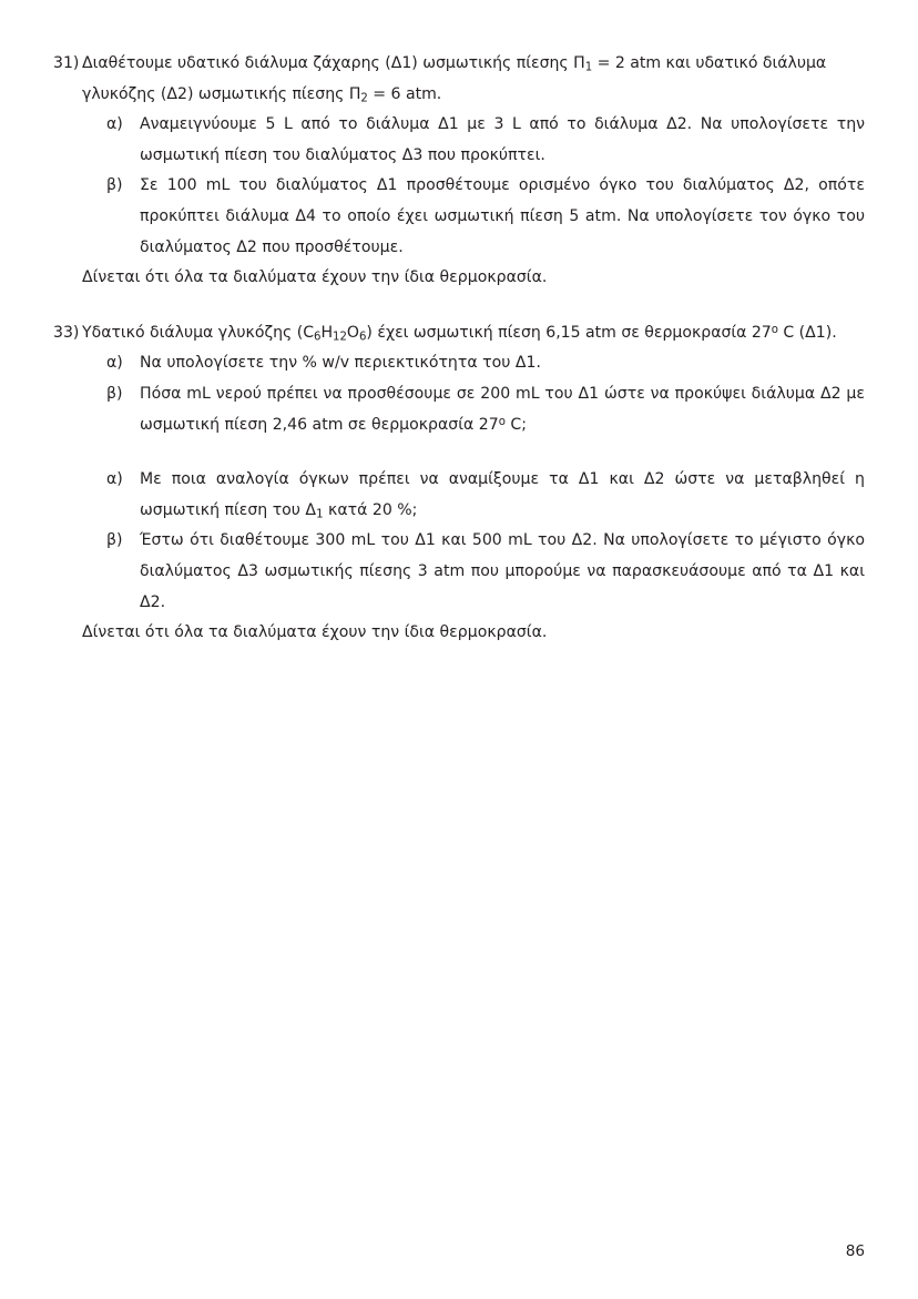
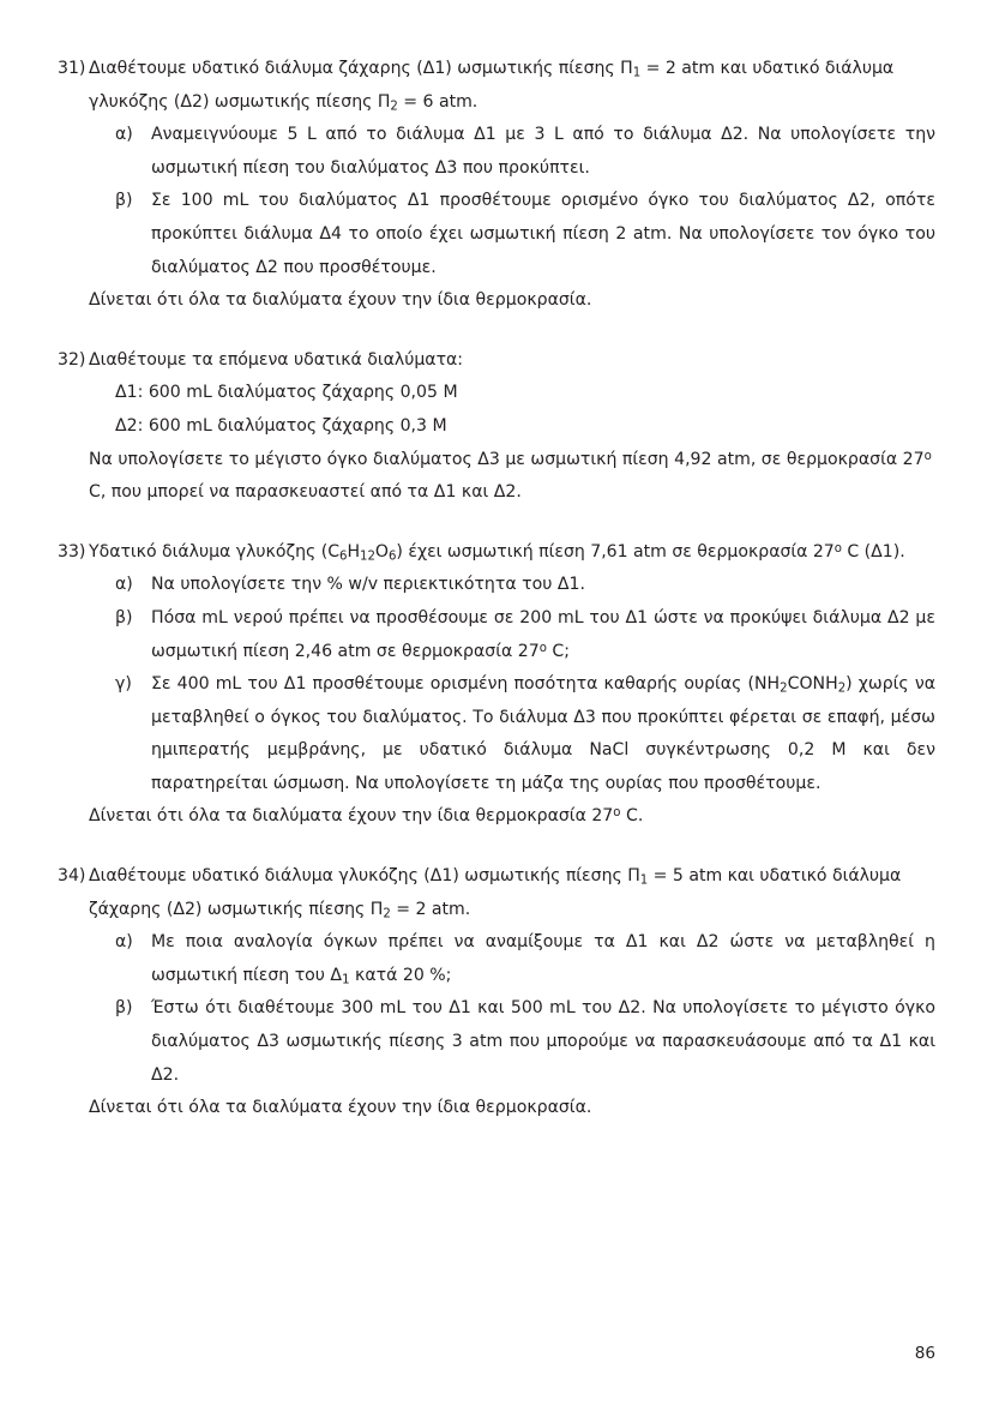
  31)
  Διαθέτουμε υδατικό διάλυμα ζάχαρης (Δ1) ωσμωτικής πίεσης Π1 = 2 atm και υδατικό διάλυμα γλυκόζης (Δ2) ωσμωτικής πίεσης Π2 = 6 atm.
  α)
  Αναμειγνύουμε 5 L από το διάλυμα Δ1 με 3 L από το διάλυμα Δ2. Να υπολογίσετε την ωσμωτική πίεση του διαλύματος Δ3 που προκύπτει.
  β)
- Σε 100 mL του διαλύματος Δ1 προσθέτουμε ορισμένο όγκο του διαλύματος Δ2, οπότε προκύπτει διάλυμα Δ4 το οποίο έχει ωσμωτική πίεση 5 atm. Να υπολογίσετε τον όγκο του διαλύματος Δ2 που προσθέτουμε.
+ Σε 100 mL του διαλύματος Δ1 προσθέτουμε ορισμένο όγκο του διαλύματος Δ2, οπότε προκύπτει διάλυμα Δ4 το οποίο έχει ωσμωτική πίεση 2 atm. Να υπολογίσετε τον όγκο του διαλύματος Δ2 που προσθέτουμε.
  Δίνεται ότι όλα τα διαλύματα έχουν την ίδια θερμοκρασία.
+ 32)
+ Διαθέτουμε τα επόμενα υδατικά διαλύματα:
+ Δ1: 600 mL διαλύματος ζάχαρης 0,05 M
+ Δ2: 600 mL διαλύματος ζάχαρης 0,3 M
+ Να υπολογίσετε το μέγιστο όγκο διαλύματος Δ3 με ωσμωτική πίεση 4,92 atm, σε θερμοκρασία 27o C, που μπορεί να παρασκευαστεί από τα Δ1 και Δ2.
  33)
- Υδατικό διάλυμα γλυκόζης (C6H12O6) έχει ωσμωτική πίεση 6,15 atm σε θερμοκρασία 27o C (Δ1).
+ Υδατικό διάλυμα γλυκόζης (C6H12O6) έχει ωσμωτική πίεση 7,61 atm σε θερμοκρασία 27o C (Δ1).
  α)
  Να υπολογίσετε την % w/v περιεκτικότητα του Δ1.
  β)
  Πόσα mL νερού πρέπει να προσθέσουμε σε 200 mL του Δ1 ώστε να προκύψει διάλυμα Δ2 με ωσμωτική πίεση 2,46 atm σε θερμοκρασία 27o C;
+ γ)
+ Σε 400 mL του Δ1 προσθέτουμε ορισμένη ποσότητα καθαρής ουρίας (NH2CONH2) χωρίς να μεταβληθεί ο όγκος του διαλύματος. Το διάλυμα Δ3 που προκύπτει φέρεται σε επαφή, μέσω ημιπερατής μεμβράνης, με υδατικό διάλυμα NaCl συγκέντρωσης 0,2 M και δεν παρατηρείται ώσμωση. Να υπολογίσετε τη μάζα της ουρίας που προσθέτουμε.
+ Δίνεται ότι όλα τα διαλύματα έχουν την ίδια θερμοκρασία 27o C.
+ 34)
+ Διαθέτουμε υδατικό διάλυμα γλυκόζης (Δ1) ωσμωτικής πίεσης Π1 = 5 atm και υδατικό διάλυμα ζάχαρης (Δ2) ωσμωτικής πίεσης Π2 = 2 atm.
  α)
  Με ποια αναλογία όγκων πρέπει να αναμίξουμε τα Δ1 και Δ2 ώστε να μεταβληθεί η ωσμωτική πίεση του Δ1 κατά 20 %;
  β)
  Έστω ότι διαθέτουμε 300 mL του Δ1 και 500 mL του Δ2. Να υπολογίσετε το μέγιστο όγκο διαλύματος Δ3 ωσμωτικής πίεσης 3 atm που μπορούμε να παρασκευάσουμε από τα Δ1 και Δ2.
  Δίνεται ότι όλα τα διαλύματα έχουν την ίδια θερμοκρασία.
  86
